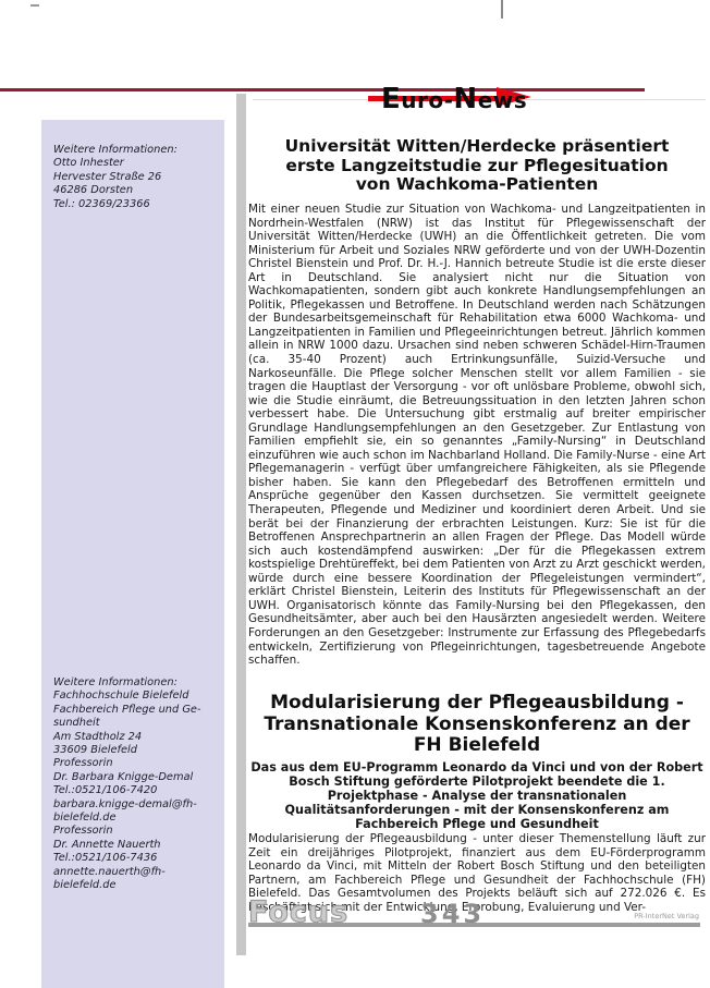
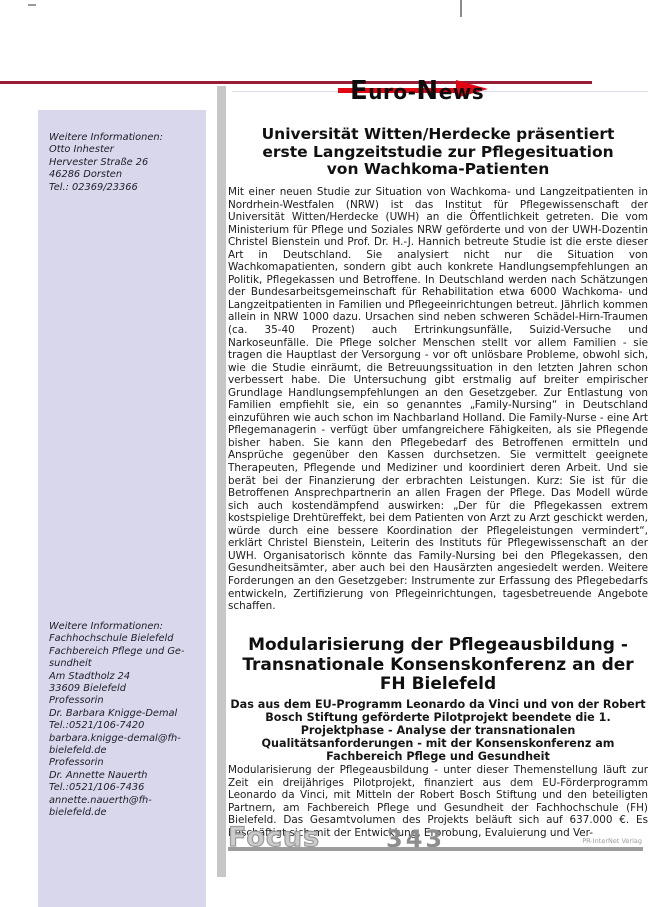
  Euro-News
  Weitere Informationen:
  Otto Inhester
  Hervester Straße 26
  46286 Dorsten
  Tel.: 02369/23366
  Weitere Informationen:
  Fachhochschule Bielefeld
  Fachbereich Pflege und Ge-
  sundheit
  Am Stadtholz 24
  33609 Bielefeld
  Professorin
  Dr. Barbara Knigge-Demal
  Tel.:0521/106-7420
  barbara.knigge-demal@fh-
  bielefeld.de
  Professorin
  Dr. Annette Nauerth
  Tel.:0521/106-7436
  annette.nauerth@fh-
  bielefeld.de
  Universität Witten/Herdecke präsentiert
  erste Langzeitstudie zur Pflegesituation
  von Wachkoma-Patienten
- Mit einer neuen Studie zur Situation von Wachkoma- und Langzeitpatienten in Nordrhein-Westfalen (NRW) ist das Institut für Pflegewissenschaft der Universität Witten/Herdecke (UWH) an die Öffentlichkeit getreten. Die vom Ministerium für Arbeit und Soziales NRW geförderte und von der UWH-Dozentin Christel Bienstein und Prof. Dr. H.-J. Hannich betreute Studie ist die erste dieser Art in Deutschland. Sie analysiert nicht nur die Situation von Wachkomapatienten, sondern gibt auch konkrete Handlungsempfehlungen an Politik, Pflegekassen und Betroffene. In Deutschland werden nach Schätzungen der Bundesarbeitsgemeinschaft für Rehabilitation etwa 6000 Wachkoma- und Langzeitpatienten in Familien und Pflegeeinrichtungen betreut. Jährlich kommen allein in NRW 1000 dazu. Ursachen sind neben schweren Schädel-Hirn-Traumen (ca. 35-40 Prozent) auch Ertrinkungsunfälle, Suizid-Versuche und Narkoseunfälle. Die Pflege solcher Menschen stellt vor allem Familien - sie tragen die Hauptlast der Versorgung - vor oft unlösbare Probleme, obwohl sich, wie die Studie einräumt, die Betreuungssituation in den letzten Jahren schon verbessert habe. Die Untersuchung gibt erstmalig auf breiter empirischer Grundlage Handlungsempfehlungen an den Gesetzgeber. Zur Entlastung von Familien empfiehlt sie, ein so genanntes „Family-Nursing“ in Deutschland einzuführen wie auch schon im Nachbarland Holland. Die Family-Nurse - eine Art Pflegemanagerin - verfügt über umfangreichere Fähigkeiten, als sie Pflegende bisher haben. Sie kann den Pflegebedarf des Betroffenen ermitteln und Ansprüche gegenüber den Kassen durchsetzen. Sie vermittelt geeignete Therapeuten, Pflegende und Mediziner und koordiniert deren Arbeit. Und sie berät bei der Finanzierung der erbrachten Leistungen. Kurz: Sie ist für die Betroffenen Ansprechpartnerin an allen Fragen der Pflege. Das Modell würde sich auch kostendämpfend auswirken: „Der für die Pflegekassen extrem kostspielige Drehtüreffekt, bei dem Patienten von Arzt zu Arzt geschickt werden, würde durch eine bessere Koordination der Pflegeleistungen vermindert“, erklärt Christel Bienstein, Leiterin des Instituts für Pflegewissenschaft an der UWH. Organisatorisch könnte das Family-Nursing bei den Pflegekassen, den Gesundheitsämter, aber auch bei den Hausärzten angesiedelt werden. Weitere Forderungen an den Gesetzgeber: Instrumente zur Erfassung des Pflegebedarfs entwickeln, Zertifizierung von Pflegeinrichtungen, tagesbetreuende Angebote schaffen.
+ Mit einer neuen Studie zur Situation von Wachkoma- und Langzeitpatienten in Nordrhein-Westfalen (NRW) ist das Institut für Pflegewissenschaft der Universität Witten/Herdecke (UWH) an die Öffentlichkeit getreten. Die vom Ministerium für Pflege und Soziales NRW geförderte und von der UWH-Dozentin Christel Bienstein und Prof. Dr. H.-J. Hannich betreute Studie ist die erste dieser Art in Deutschland. Sie analysiert nicht nur die Situation von Wachkomapatienten, sondern gibt auch konkrete Handlungsempfehlungen an Politik, Pflegekassen und Betroffene. In Deutschland werden nach Schätzungen der Bundesarbeitsgemeinschaft für Rehabilitation etwa 6000 Wachkoma- und Langzeitpatienten in Familien und Pflegeeinrichtungen betreut. Jährlich kommen allein in NRW 1000 dazu. Ursachen sind neben schweren Schädel-Hirn-Traumen (ca. 35-40 Prozent) auch Ertrinkungsunfälle, Suizid-Versuche und Narkoseunfälle. Die Pflege solcher Menschen stellt vor allem Familien - sie tragen die Hauptlast der Versorgung - vor oft unlösbare Probleme, obwohl sich, wie die Studie einräumt, die Betreuungssituation in den letzten Jahren schon verbessert habe. Die Untersuchung gibt erstmalig auf breiter empirischer Grundlage Handlungsempfehlungen an den Gesetzgeber. Zur Entlastung von Familien empfiehlt sie, ein so genanntes „Family-Nursing“ in Deutschland einzuführen wie auch schon im Nachbarland Holland. Die Family-Nurse - eine Art Pflegemanagerin - verfügt über umfangreichere Fähigkeiten, als sie Pflegende bisher haben. Sie kann den Pflegebedarf des Betroffenen ermitteln und Ansprüche gegenüber den Kassen durchsetzen. Sie vermittelt geeignete Therapeuten, Pflegende und Mediziner und koordiniert deren Arbeit. Und sie berät bei der Finanzierung der erbrachten Leistungen. Kurz: Sie ist für die Betroffenen Ansprechpartnerin an allen Fragen der Pflege. Das Modell würde sich auch kostendämpfend auswirken: „Der für die Pflegekassen extrem kostspielige Drehtüreffekt, bei dem Patienten von Arzt zu Arzt geschickt werden, würde durch eine bessere Koordination der Pflegeleistungen vermindert“, erklärt Christel Bienstein, Leiterin des Instituts für Pflegewissenschaft an der UWH. Organisatorisch könnte das Family-Nursing bei den Pflegekassen, den Gesundheitsämter, aber auch bei den Hausärzten angesiedelt werden. Weitere Forderungen an den Gesetzgeber: Instrumente zur Erfassung des Pflegebedarfs entwickeln, Zertifizierung von Pflegeinrichtungen, tagesbetreuende Angebote schaffen.
  Modularisierung der Pflegeausbildung -
  Transnationale Konsenskonferenz an der
  FH Bielefeld
  Das aus dem EU-Programm Leonardo da Vinci und von der Robert
  Bosch Stiftung geförderte Pilotprojekt beendete die 1.
  Projektphase - Analyse der transnationalen
  Qualitätsanforderungen - mit der Konsenskonferenz am
  Fachbereich Pflege und Gesundheit
- Modularisierung der Pflegeausbildung - unter dieser Themenstellung läuft zur Zeit ein dreijähriges Pilotprojekt, finanziert aus dem EU-Förderprogramm Leonardo da Vinci, mit Mitteln der Robert Bosch Stiftung und den beteiligten Partnern, am Fachbereich Pflege und Gesundheit der Fachhochschule (FH) Bielefeld. Das Gesamtvolumen des Projekts beläuft sich auf 272.026 €. Es beschäftigt sich mit der Entwicklung, Erprobung, Evaluierung und Ver-
+ Modularisierung der Pflegeausbildung - unter dieser Themenstellung läuft zur Zeit ein dreijähriges Pilotprojekt, finanziert aus dem EU-Förderprogramm Leonardo da Vinci, mit Mitteln der Robert Bosch Stiftung und den beteiligten Partnern, am Fachbereich Pflege und Gesundheit der Fachhochschule (FH) Bielefeld. Das Gesamtvolumen des Projekts beläuft sich auf 637.000 €. Es beschäftigt sich mit der Entwicklung, Erprobung, Evaluierung und Ver-
  Focus
  343
  PR-InterNet Verlag
